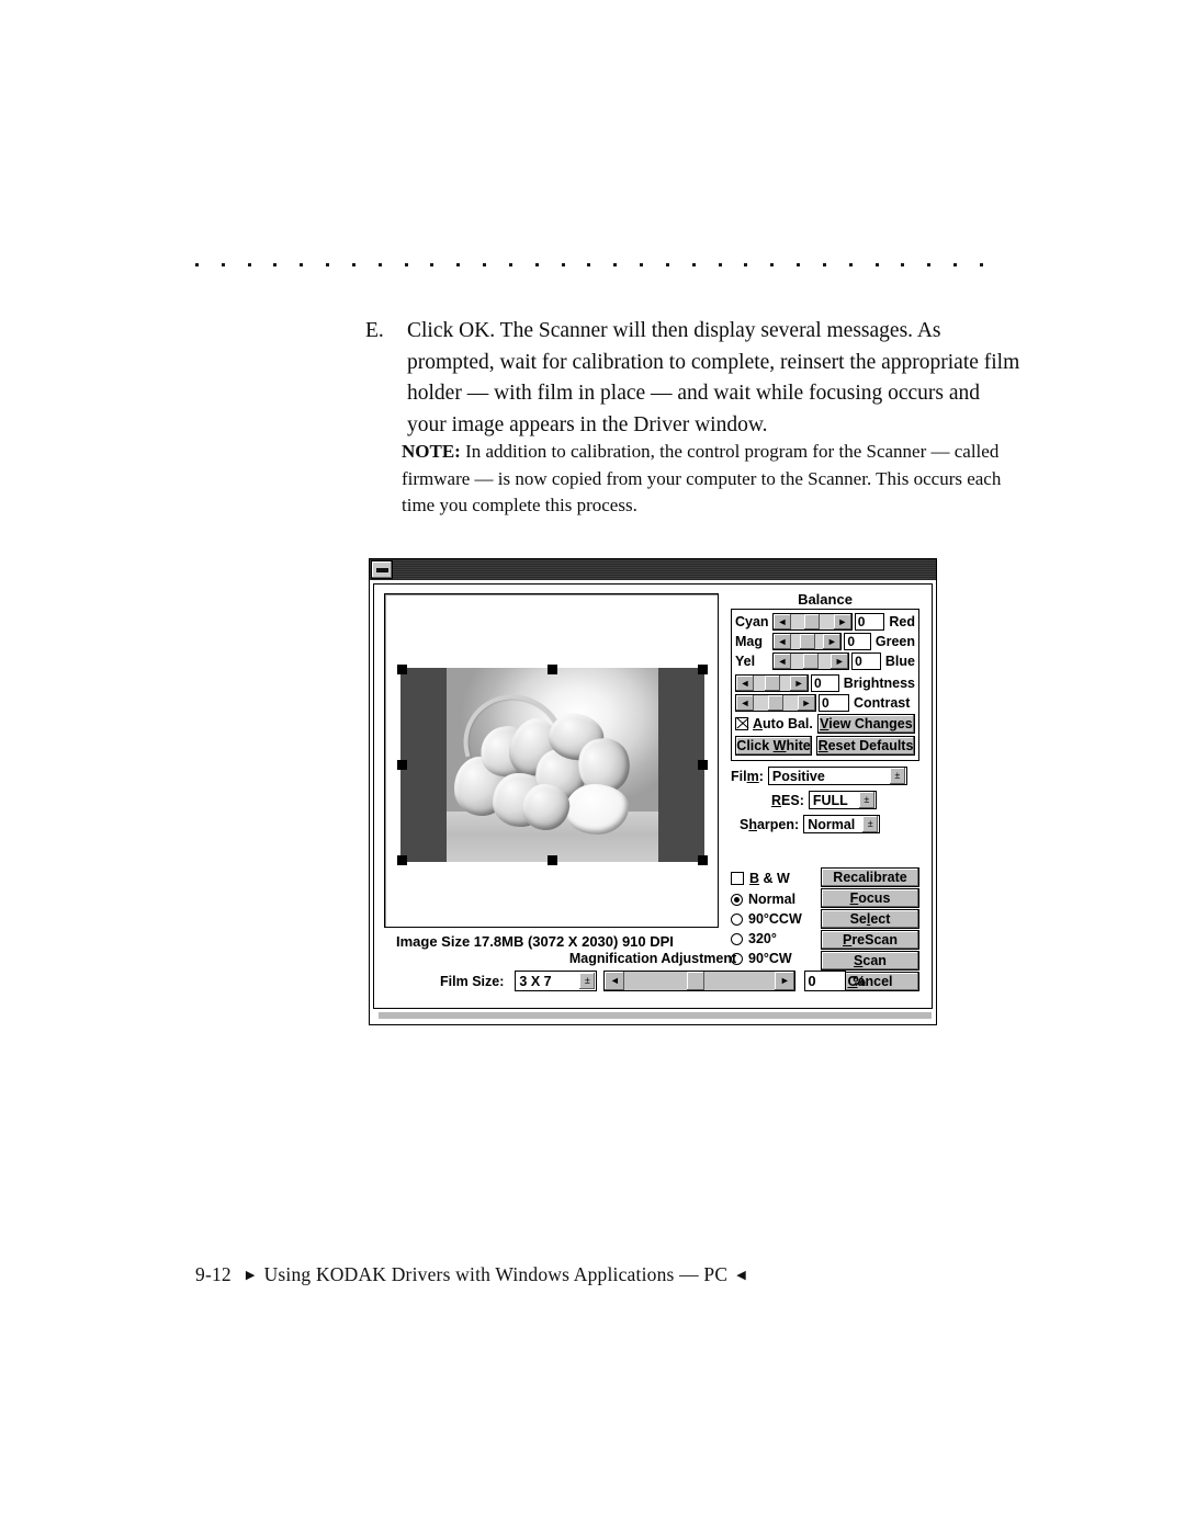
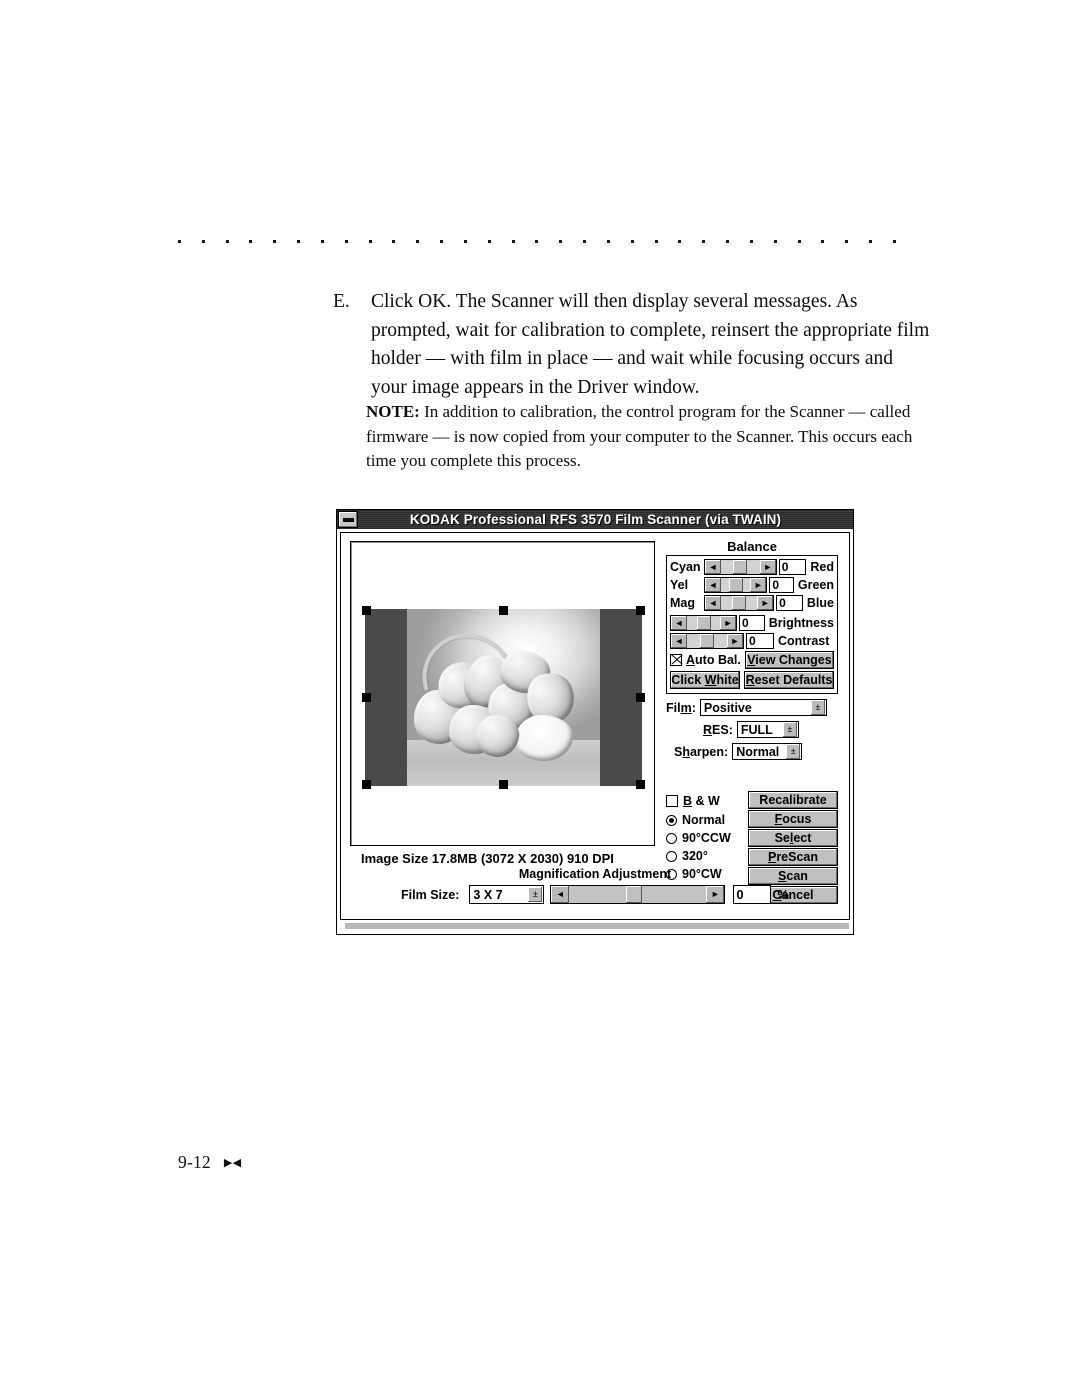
  E.
  Click OK. The Scanner will then display several messages. As prompted, wait for calibration to complete, reinsert the appropriate film holder — with film in place — and wait while focusing occurs and your image appears in the Driver window.
  NOTE: In addition to calibration, the control program for the Scanner — called firmware — is now copied from your computer to the Scanner. This occurs each time you complete this process.
+ KODAK Professional RFS 3570 Film Scanner (via TWAIN)
  Image Size 17.8MB (3072 X 2030) 910 DPI
  Balance
  Cyan
  ◄
  ►
  0
  Red
- Mag
+ Yel
  ◄
  ►
  0
  Green
- Yel
+ Mag
  ◄
  ►
  0
  Blue
  ◄
  ►
  0
  Brightness
  ◄
  ►
  0
  Contrast
  Auto Bal.
  View Changes
  Click White
  Reset Defaults
  Film:
  Positive
  ±
  RES:
  FULL
  ±
  Sharpen:
  Normal
  ±
  B & W
  Normal
  90°CCW
  320°
  90°CW
  Recalibrate
  Focus
  Select
  PreScan
  Scan
  Cancel
  Magnification Adjustment
  Film Size:
  3 X 7
  ±
  ◄
  ►
  0
  %
  9-12
  ▶
- Using KODAK Drivers with Windows Applications — PC
  ◀
